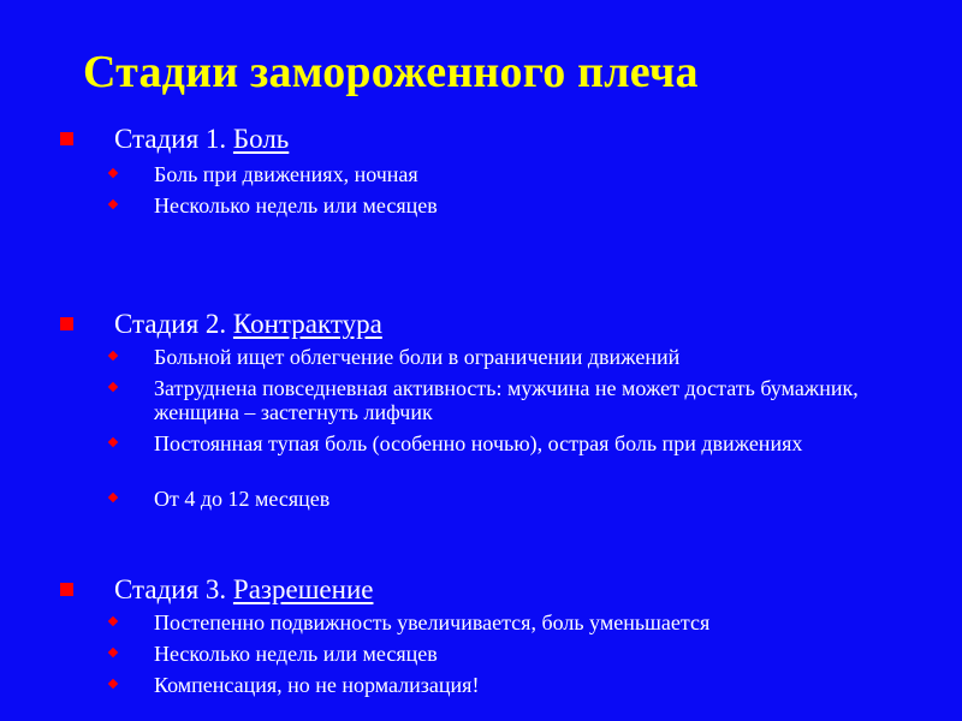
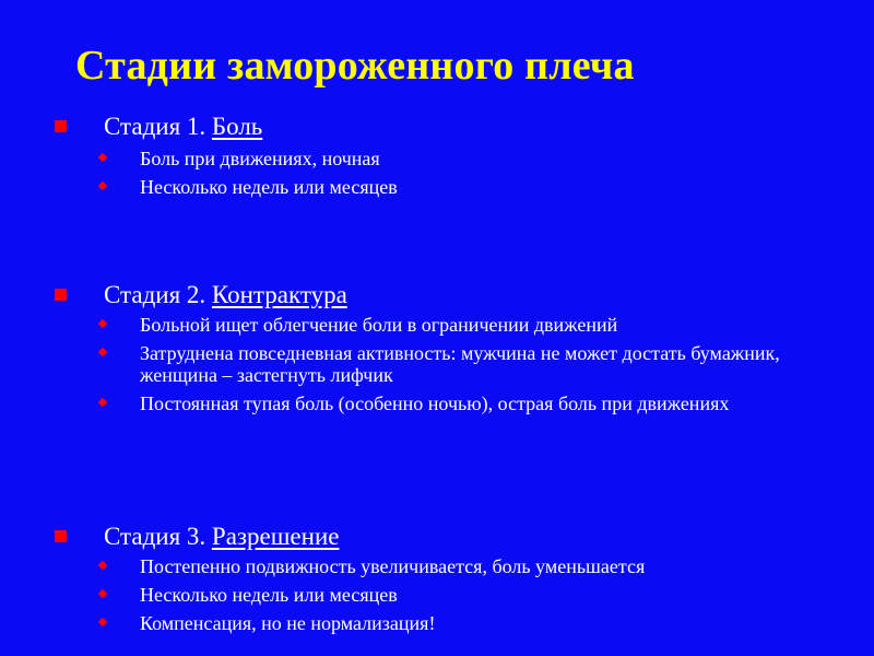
  Стадии замороженного плеча
  Стадия 1. Боль
  Боль при движениях, ночная
  Несколько недель или месяцев
  Стадия 2. Контрактура
  Больной ищет облегчение боли в ограничении движений
  Затруднена повседневная активность: мужчина не может достать бумажник, женщина – застегнуть лифчик
  Постоянная тупая боль (особенно ночью), острая боль при движениях
- От 4 до 12 месяцев
  Стадия 3. Разрешение
  Постепенно подвижность увеличивается, боль уменьшается
  Несколько недель или месяцев
  Компенсация, но не нормализация!
